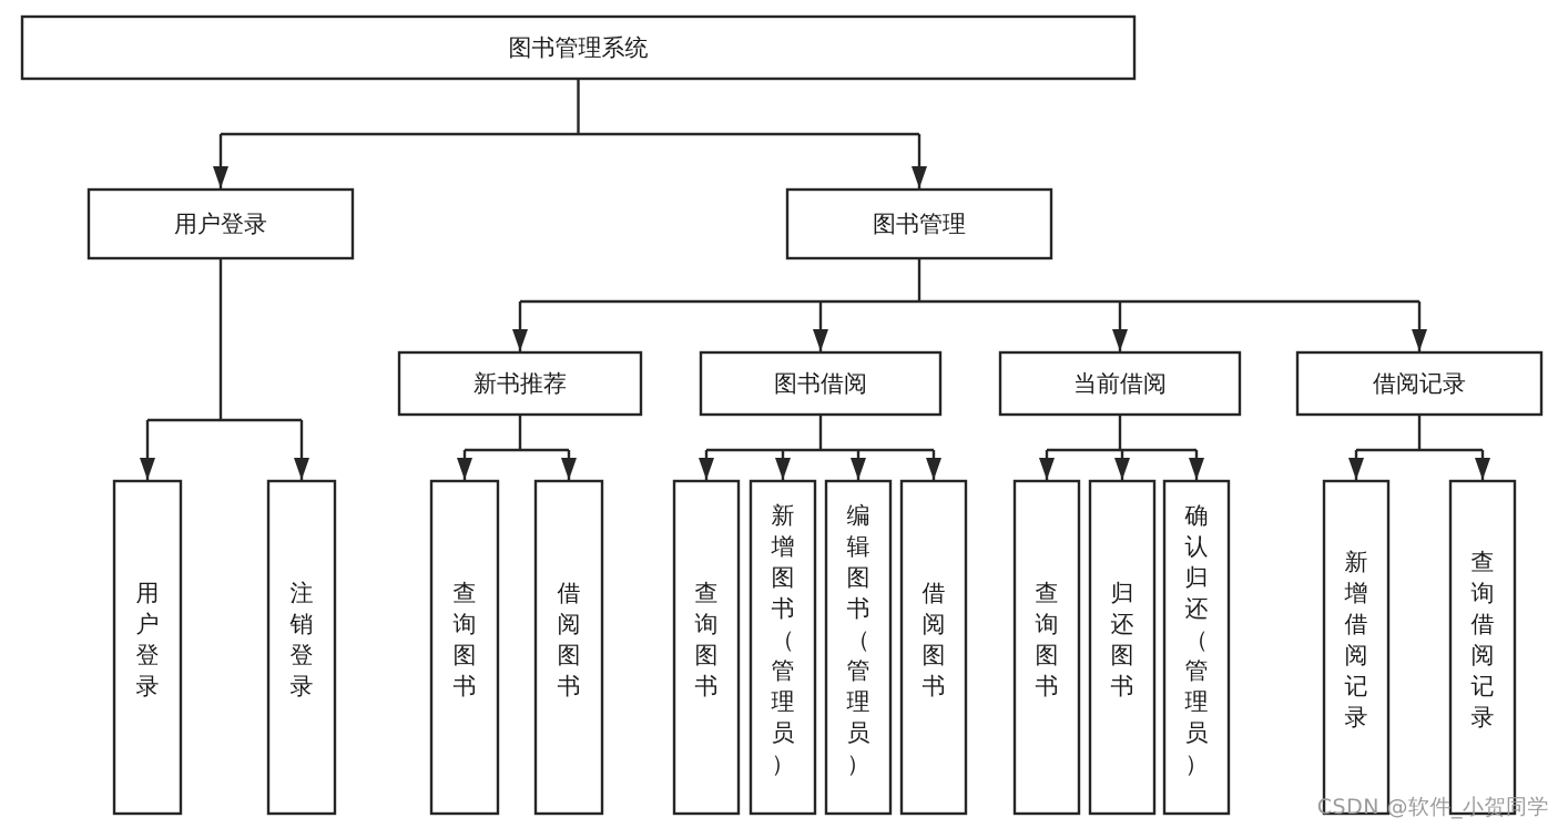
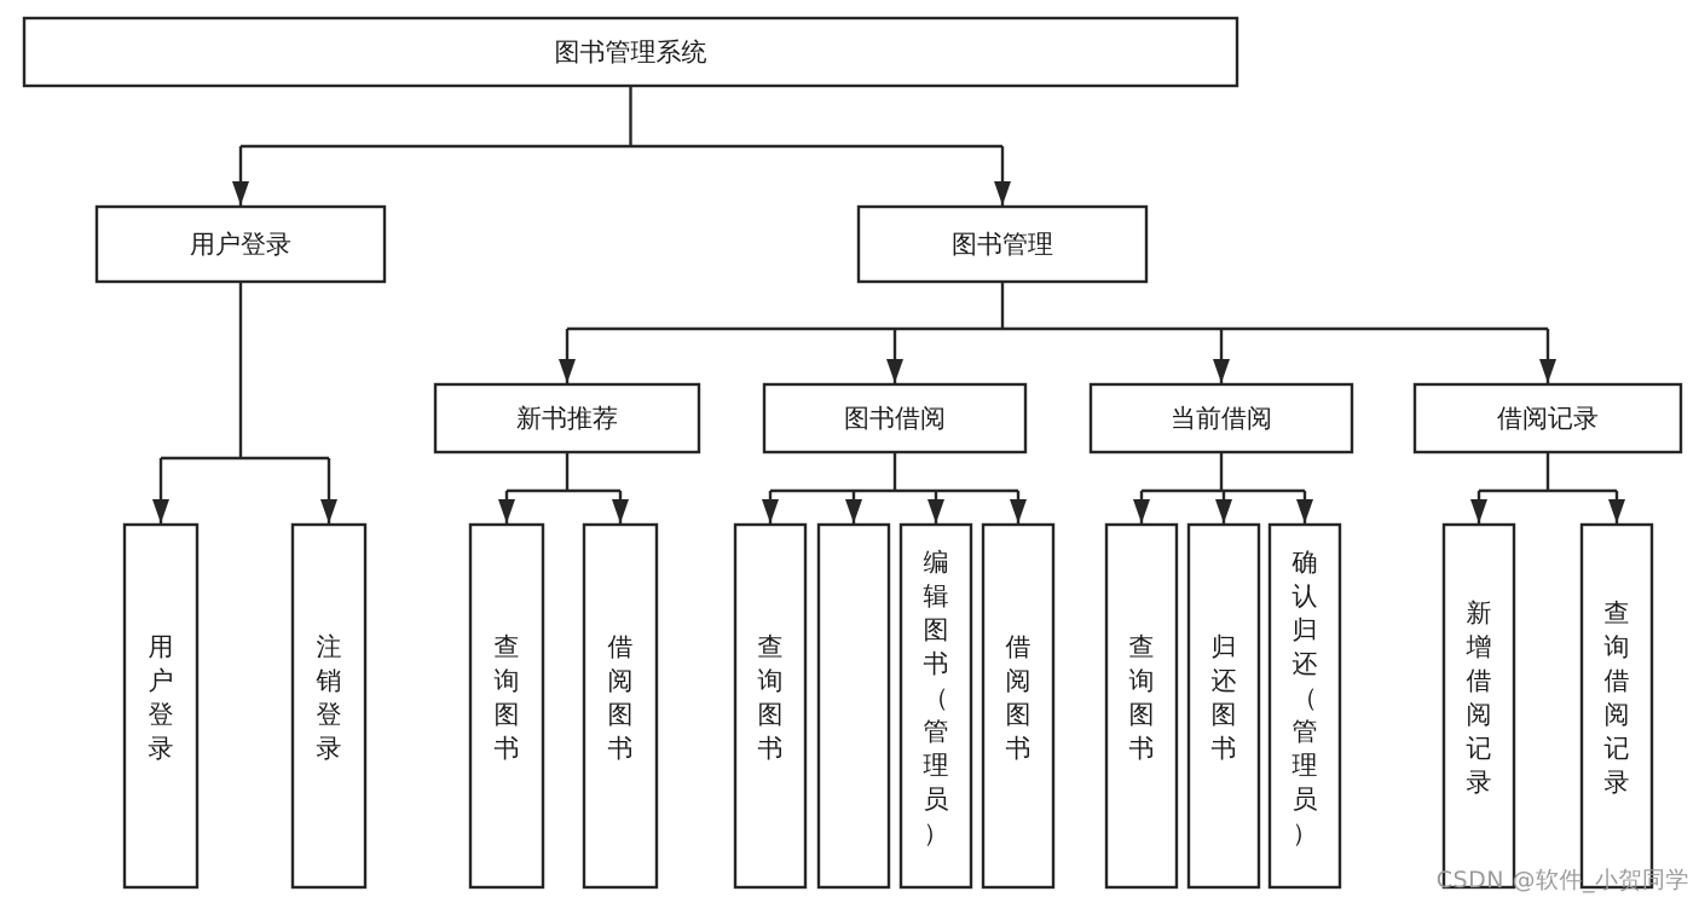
  图书管理系统
  用户登录
  图书管理
  新书推荐
  图书借阅
  当前借阅
  借阅记录
  用户登录
  注销登录
  查询图书
  借阅图书
  查询图书
- 新增图书（管理员）
  编辑图书（管理员）
  借阅图书
  查询图书
  归还图书
  确认归还（管理员）
  新增借阅记录
  查询借阅记录
  CSDN @软件_小贺同学
